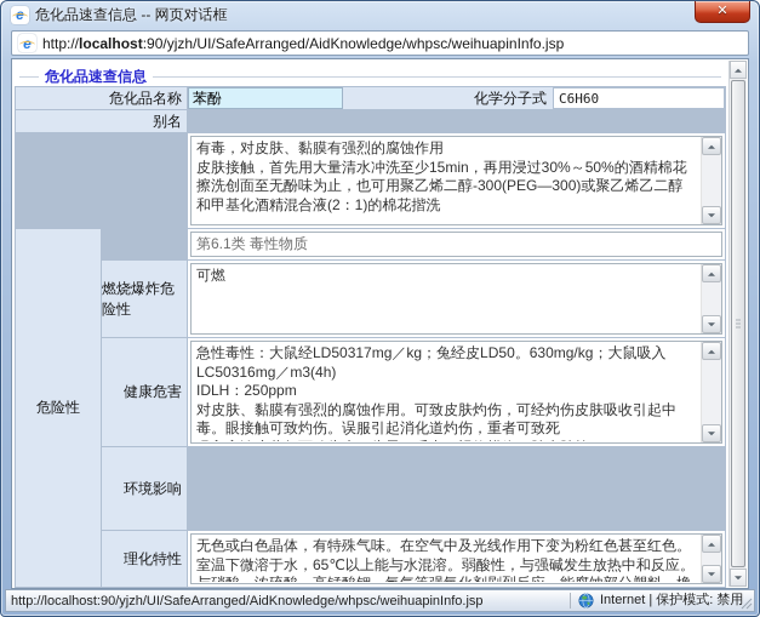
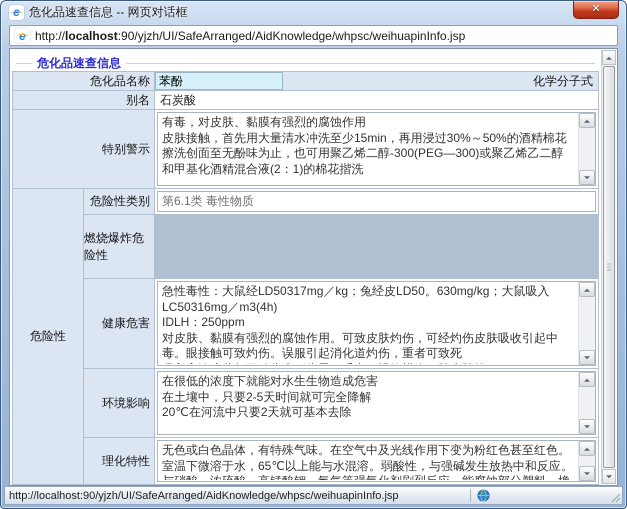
  e
  危化品速查信息 -- 网页对话框
  ✕
  e
  http://localhost:90/yjzh/UI/SafeArranged/AidKnowledge/whpsc/weihuapinInfo.jsp
  危化品速查信息
  危化品名称
  苯酚
  化学分子式
- C6H60
  别名
+ 石炭酸
+ 特别警示
  有毒，对皮肤、黏膜有强烈的腐蚀作用
  皮肤接触，首先用大量清水冲洗至少15min，再用浸过30%～50%的酒精棉花擦洗创面至无酚味为止，也可用聚乙烯二醇-300(PEG—300)或聚乙烯乙二醇和甲基化酒精混合液(2：1)的棉花揩洗
  危险性
+ 危险性类别
  第6.1类 毒性物质
  燃烧爆炸危险性
- 可燃
  健康危害
  急性毒性：大鼠经LD50317mg／kg；兔经皮LD50。630mg/kg；大鼠吸入LC50316mg／m3(4h)
  IDLH：250ppm
  对皮肤、黏膜有强烈的腐蚀作用。可致皮肤灼伤，可经灼伤皮肤吸收引起中毒。眼接触可致灼伤。误服引起消化道灼伤，重者可致死
  环境影响
+ 在很低的浓度下就能对水生生物造成危害
+ 在土壤中，只要2-5天时间就可完全降解
+ 20℃在河流中只要2天就可基本去除
  理化特性
  http://localhost:90/yjzh/UI/SafeArranged/AidKnowledge/whpsc/weihuapinInfo.jsp
- Internet | 保护模式: 禁用
